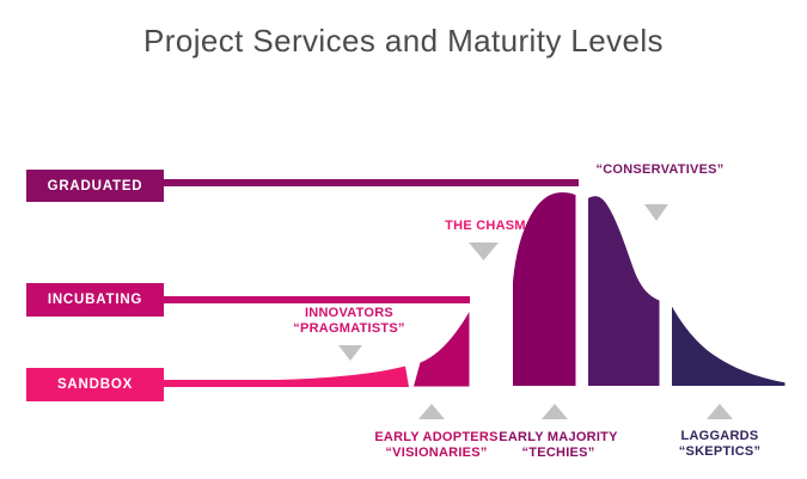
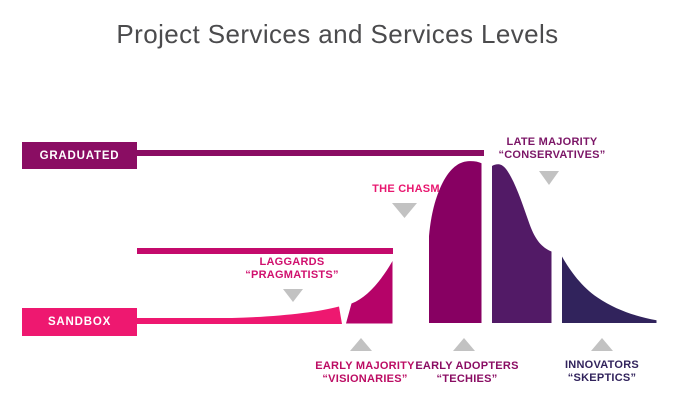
- Project Services and Maturity Levels
+ Project Services and Services Levels
  GRADUATED
- INCUBATING
  SANDBOX
  THE CHASM
- INNOVATORS
+ LAGGARDS
  “PRAGMATISTS”
+ LATE MAJORITY
  “CONSERVATIVES”
- EARLY ADOPTERS
+ EARLY MAJORITY
  “VISIONARIES”
- EARLY MAJORITY
+ EARLY ADOPTERS
  “TECHIES”
- LAGGARDS
+ INNOVATORS
  “SKEPTICS”
